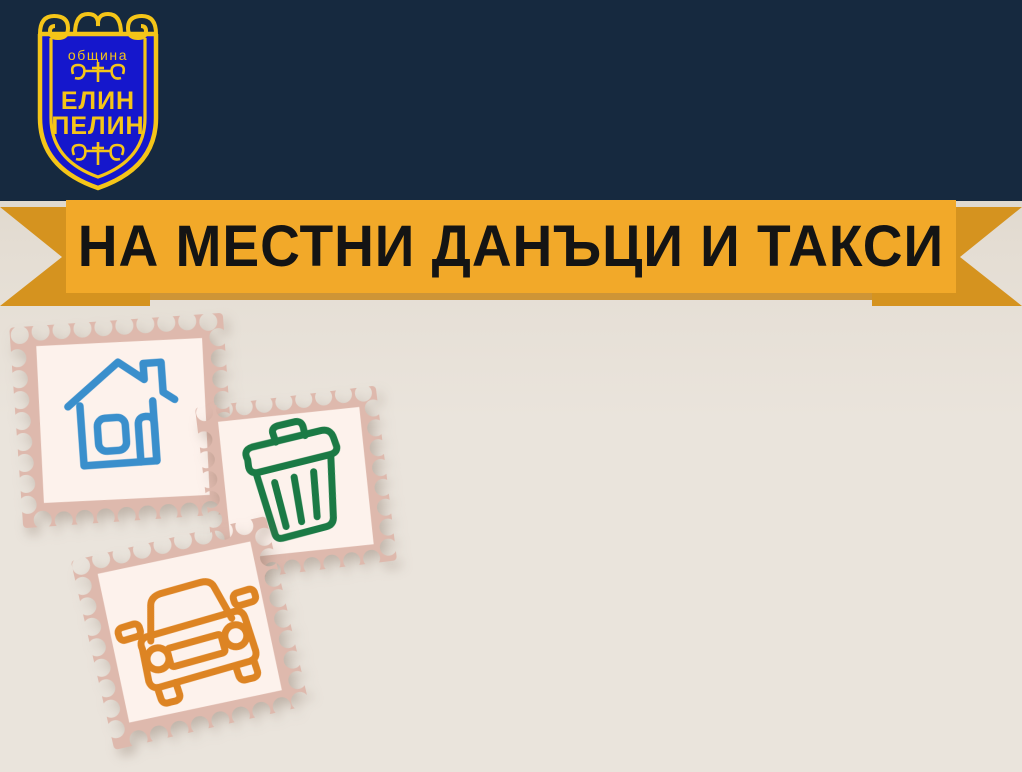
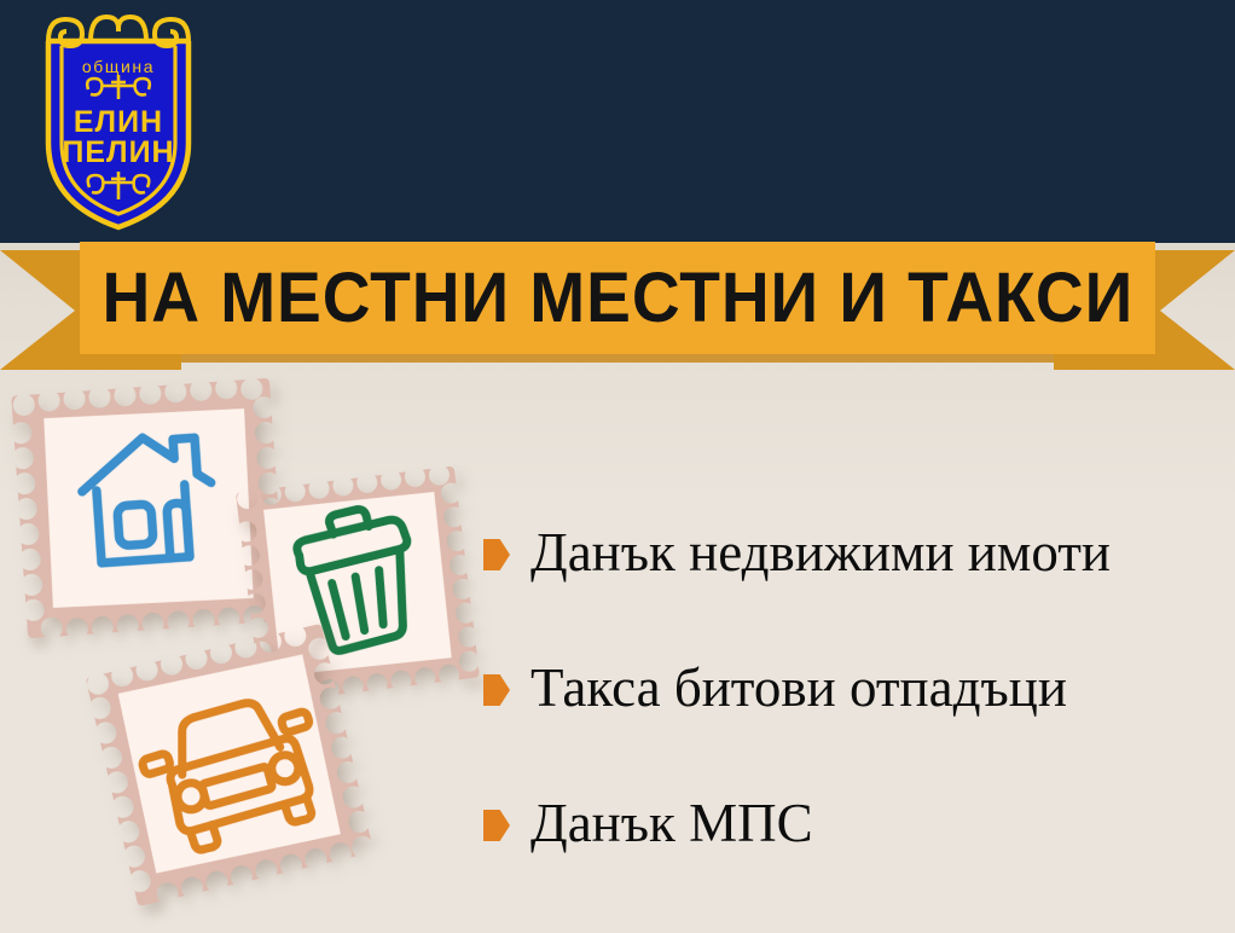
  община
  ЕЛИН
  ПЕЛИН
- НА МЕСТНИ ДАНЪЦИ И ТАКСИ
+ НА МЕСТНИ МЕСТНИ И ТАКСИ
+ Данък недвижими имоти
+ Такса битови отпадъци
+ Данък МПС
